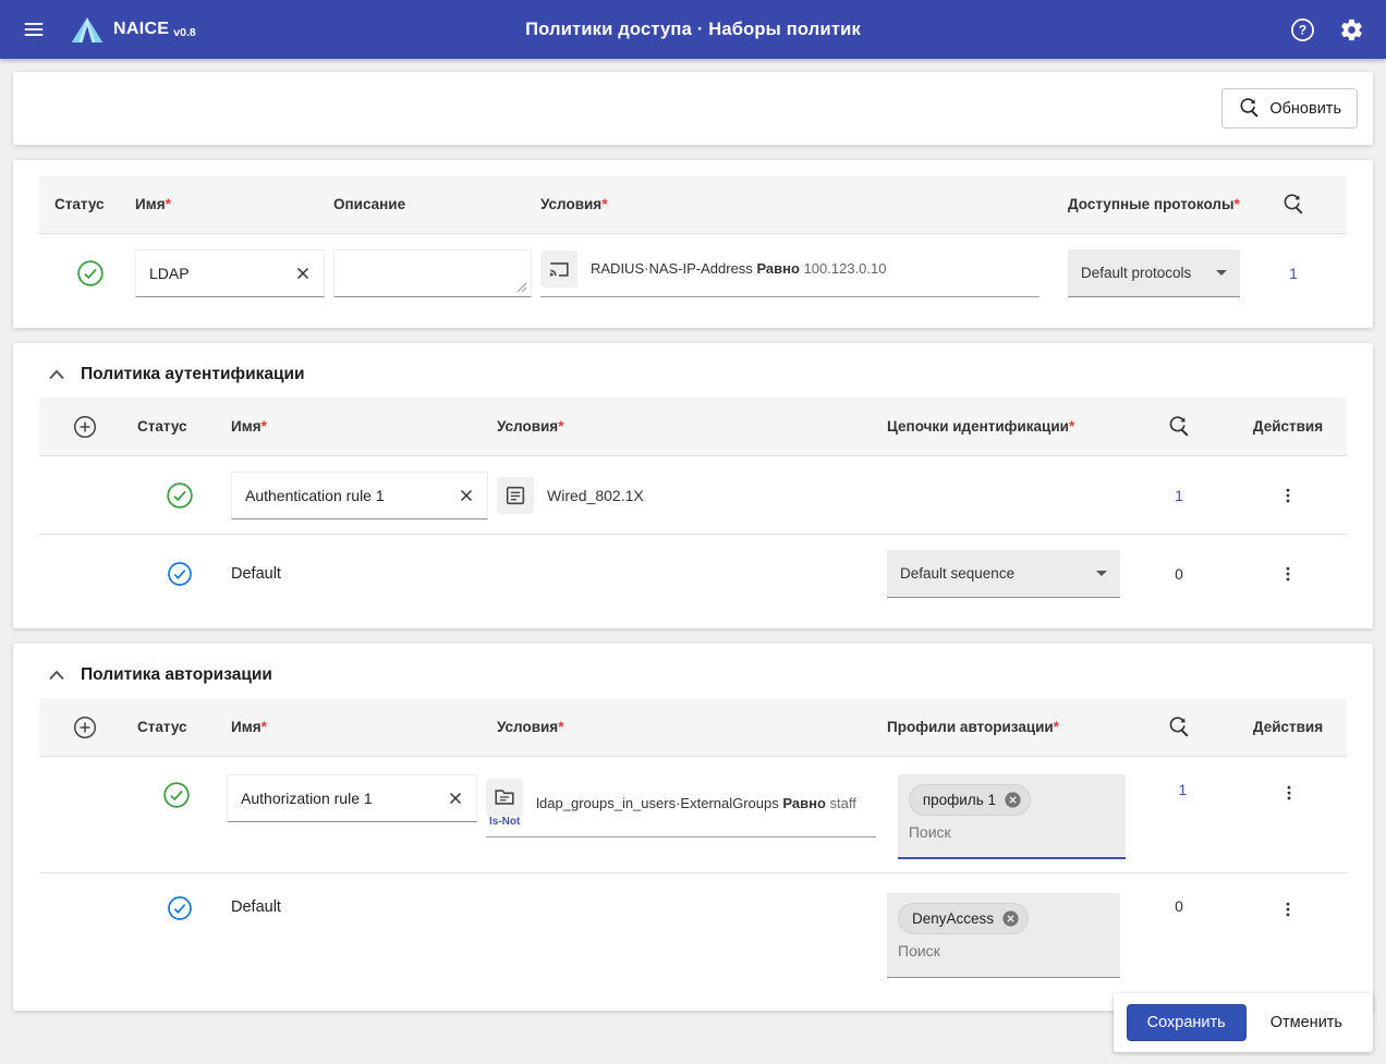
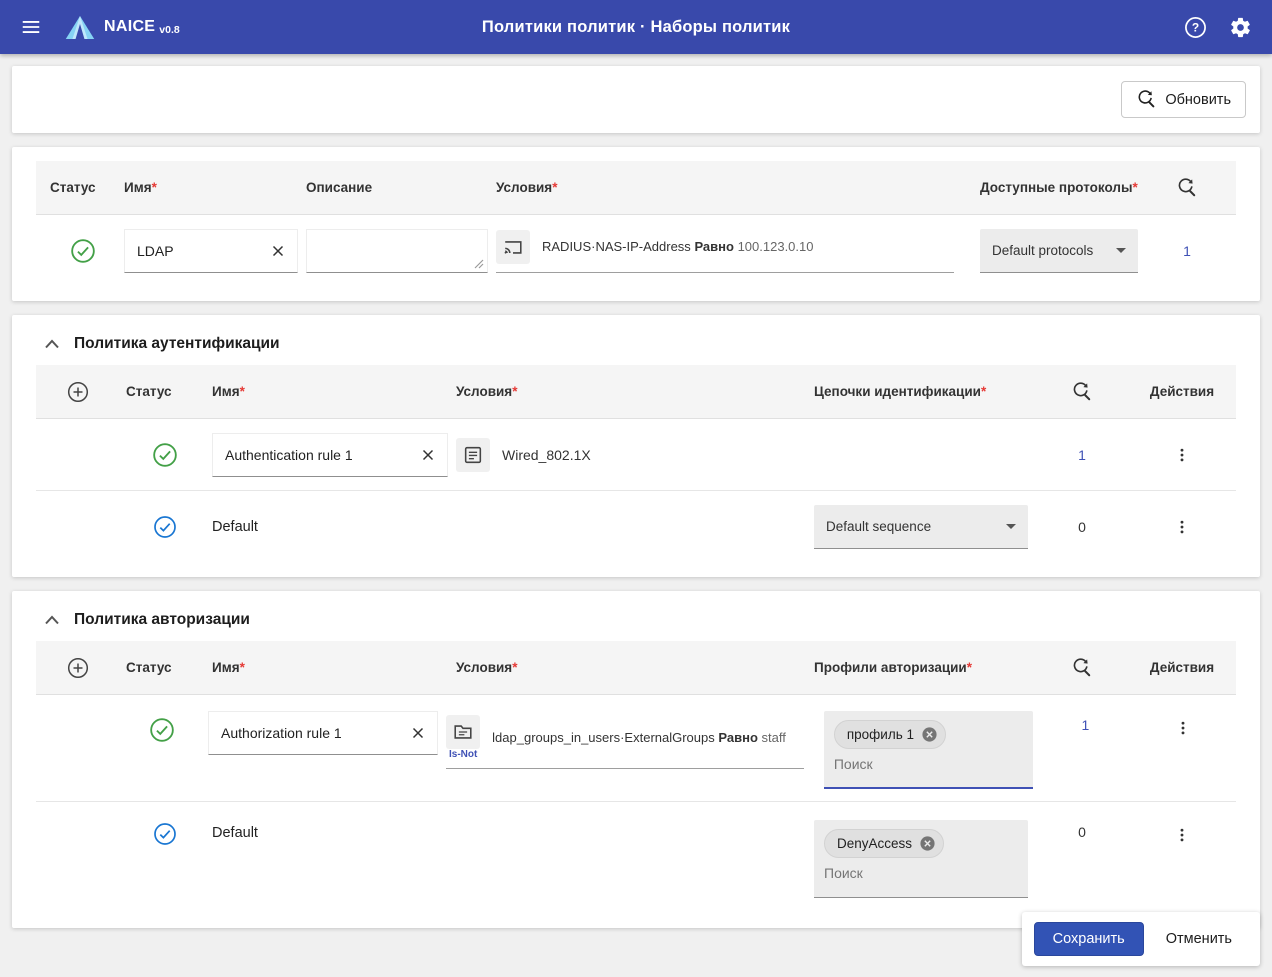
  NAICE
  v0.8
- Политики доступа · Наборы политик
+ Политики политик · Наборы политик
  ?
  Обновить
  Статус
  Имя*
  Описание
  Условия*
  Доступные протоколы*
  LDAP
  RADIUS·NAS-IP-Address Равно 100.123.0.10
  Default protocols
  1
  Политика аутентификации
  Статус
  Имя*
  Условия*
  Цепочки идентификации*
  Действия
  Authentication rule 1
  Wired_802.1X
  1
  Default
  Default sequence
  0
  Политика авторизации
  Статус
  Имя*
  Условия*
  Профили авторизации*
  Действия
  Authorization rule 1
  Is-Not
  ldap_groups_in_users·ExternalGroups Равно staff
  профиль 1
  Поиск
  1
  Default
  DenyAccess
  Поиск
  0
  Сохранить
  Отменить
